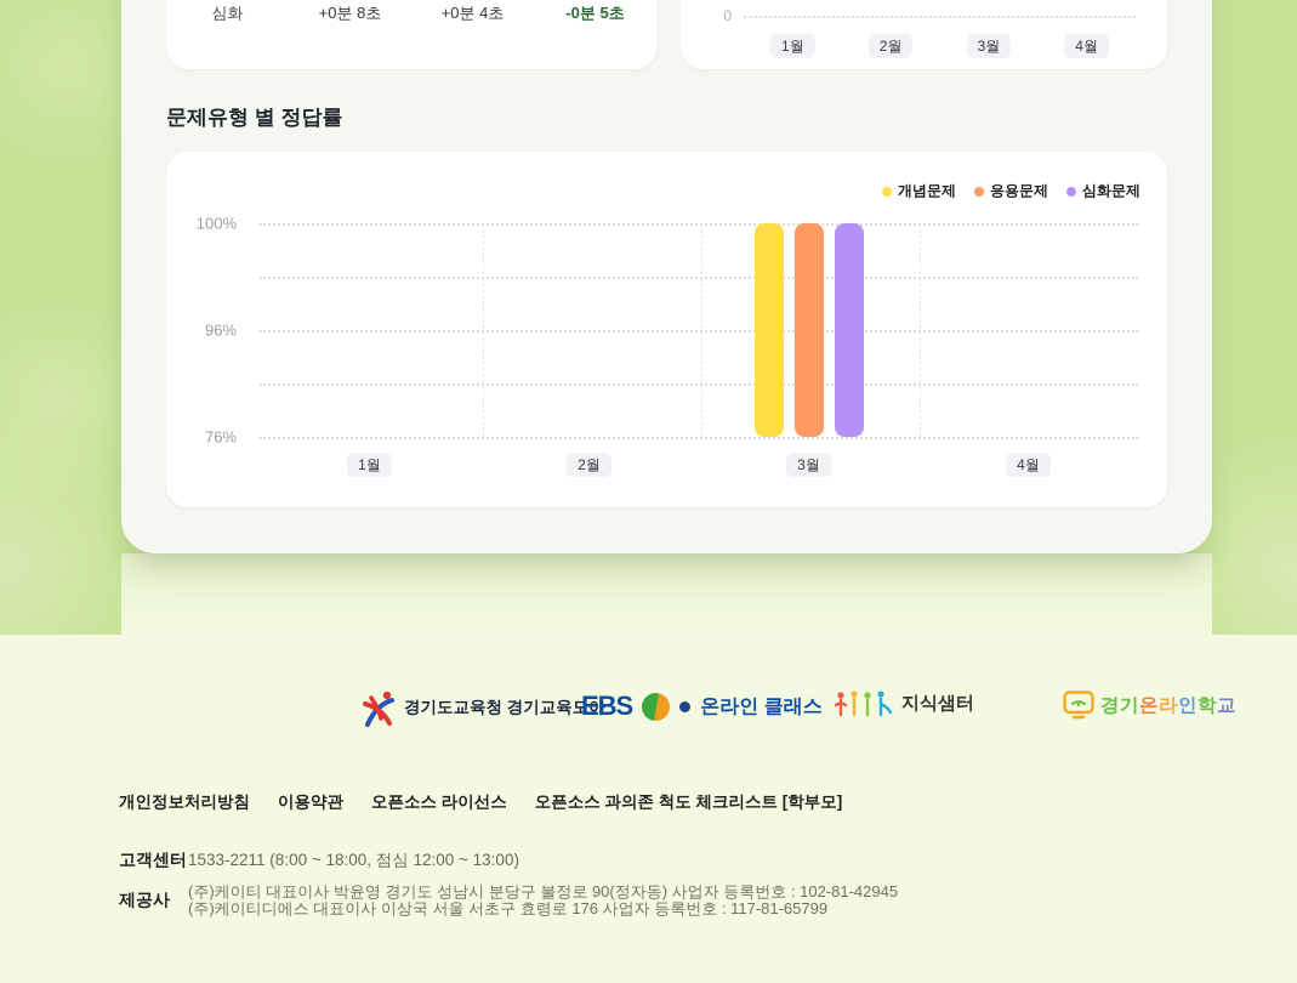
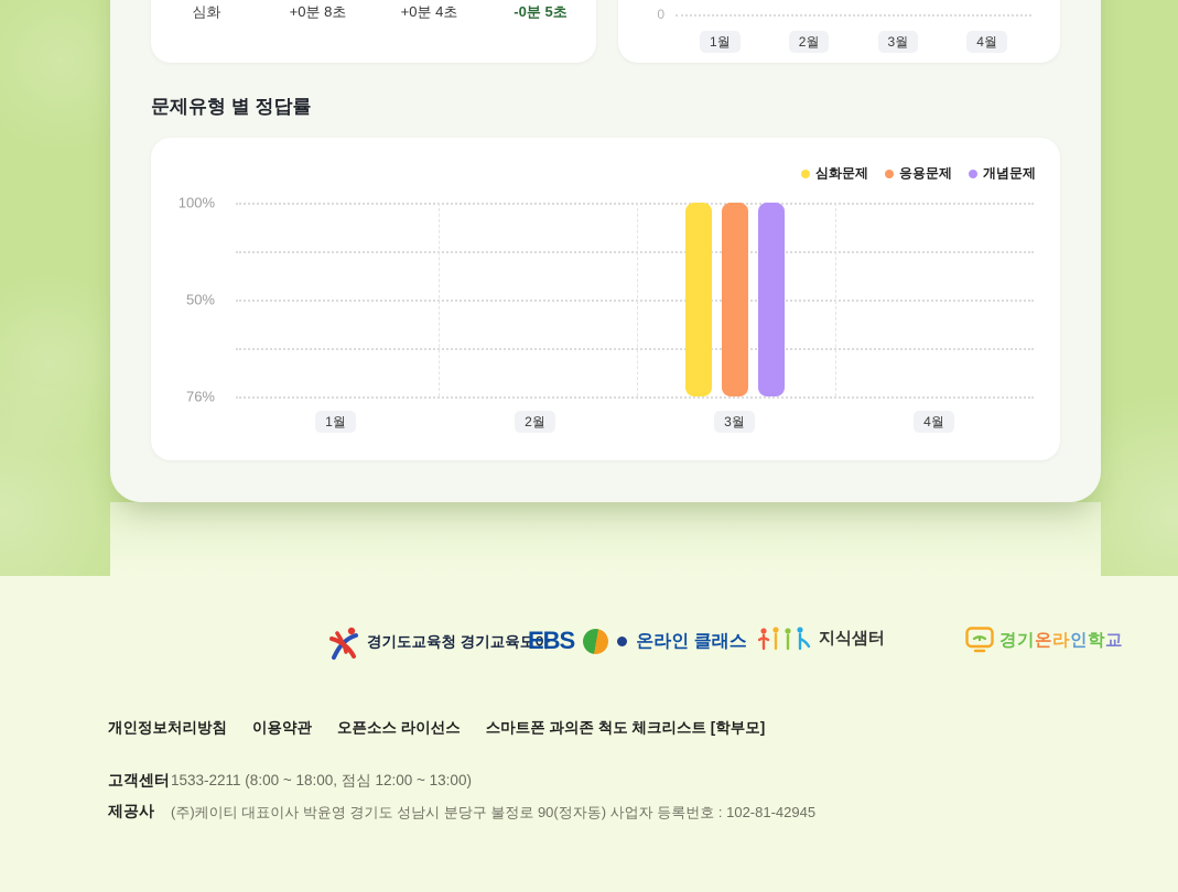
  심화
  +0분 8초
  +0분 4초
  -0분 5초
  0
  1월
  2월
  3월
  4월
  문제유형 별 정답률
- 개념문제
+ 심화문제
  응용문제
- 심화문제
+ 개념문제
  100%
- 96%
+ 50%
  76%
  1월
  2월
  3월
  4월
  경기도교육청 경기교육모아
  EBS
  온라인 클래스
  지식샘터
  경기온라인학교
  개인정보처리방침
  이용약관
  오픈소스 라이선스
- 오픈소스 과의존 척도 체크리스트 [학부모]
+ 스마트폰 과의존 척도 체크리스트 [학부모]
  고객센터
  1533-2211 (8:00 ~ 18:00, 점심 12:00 ~ 13:00)
  제공사
  (주)케이티 대표이사 박윤영 경기도 성남시 분당구 불정로 90(정자동) 사업자 등록번호 : 102-81-42945
- (주)케이티디에스 대표이사 이상국 서울 서초구 효령로 176 사업자 등록번호 : 117-81-65799
